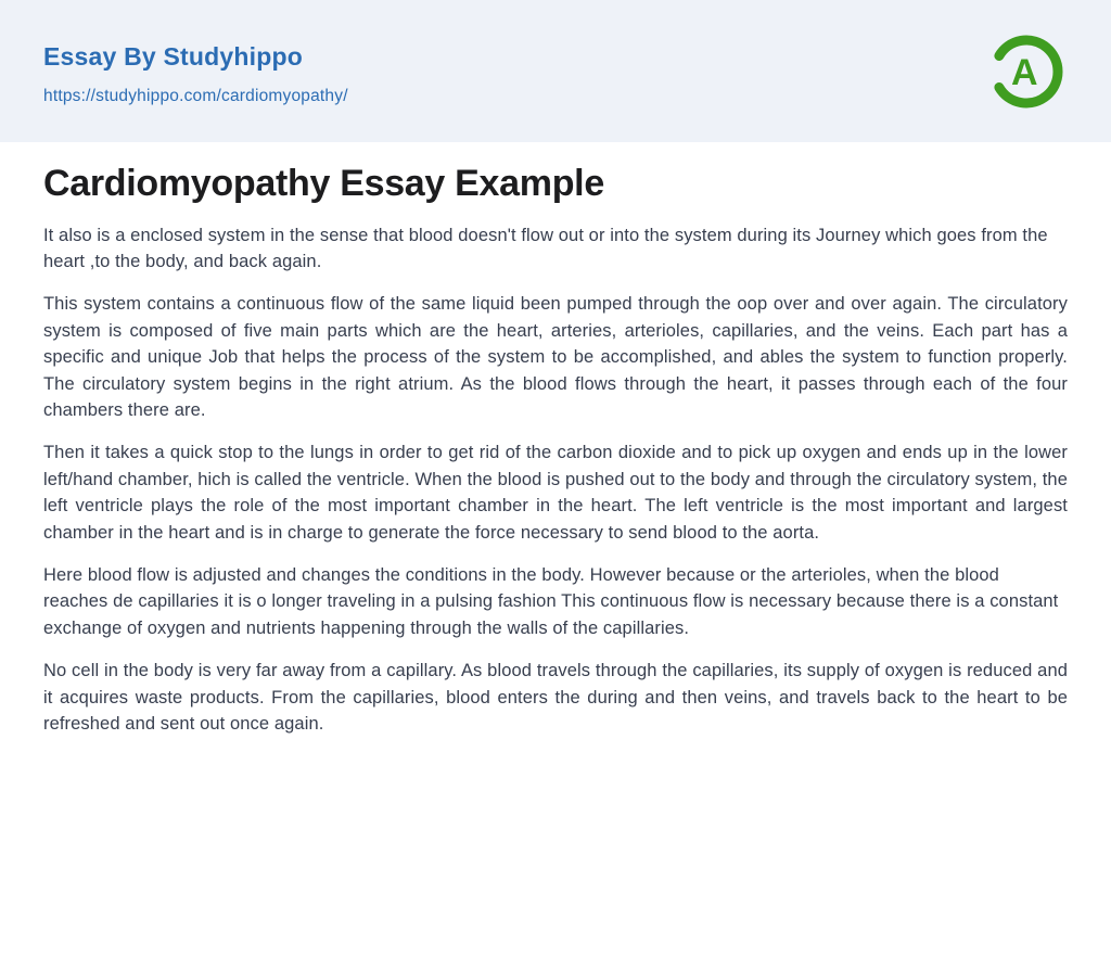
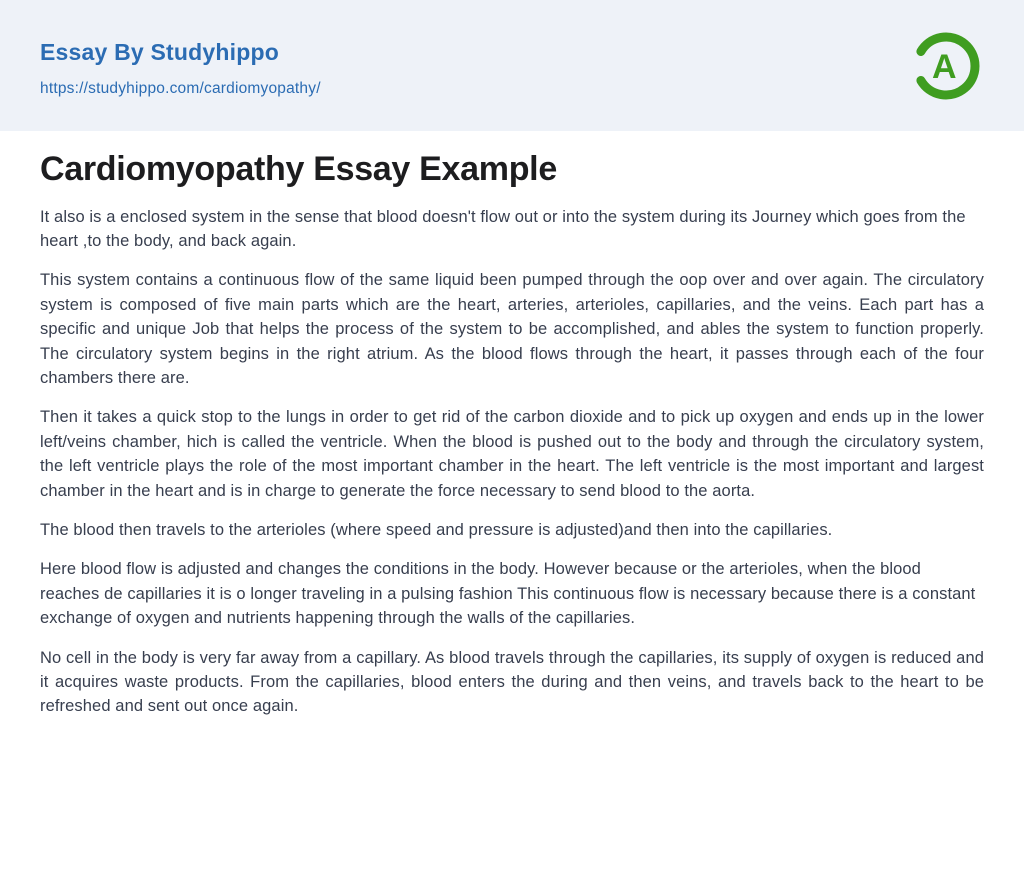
  Essay By Studyhippo
  https://studyhippo.com/cardiomyopathy/
  A
  Cardiomyopathy Essay Example
  It also is a enclosed system in the sense that blood doesn't flow out or into the system during its Journey which goes from the heart ,to the body, and back again.
  This system contains a continuous flow of the same liquid been pumped through the oop over and over again. The circulatory system is composed of five main parts which are the heart, arteries, arterioles, capillaries, and the veins. Each part has a specific and unique Job that helps the process of the system to be accomplished, and ables the system to function properly. The circulatory system begins in the right atrium. As the blood flows through the heart, it passes through each of the four chambers there are.
- Then it takes a quick stop to the lungs in order to get rid of the carbon dioxide and to pick up oxygen and ends up in the lower left/hand chamber, hich is called the ventricle. When the blood is pushed out to the body and through the circulatory system, the left ventricle plays the role of the most important chamber in the heart. The left ventricle is the most important and largest chamber in the heart and is in charge to generate the force necessary to send blood to the aorta.
+ Then it takes a quick stop to the lungs in order to get rid of the carbon dioxide and to pick up oxygen and ends up in the lower left/veins chamber, hich is called the ventricle. When the blood is pushed out to the body and through the circulatory system, the left ventricle plays the role of the most important chamber in the heart. The left ventricle is the most important and largest chamber in the heart and is in charge to generate the force necessary to send blood to the aorta.
+ The blood then travels to the arterioles (where speed and pressure is adjusted)and then into the capillaries.
  Here blood flow is adjusted and changes the conditions in the body. However because or the arterioles, when the blood reaches de capillaries it is o longer traveling in a pulsing fashion This continuous flow is necessary because there is a constant exchange of oxygen and nutrients happening through the walls of the capillaries.
  No cell in the body is very far away from a capillary. As blood travels through the capillaries, its supply of oxygen is reduced and it acquires waste products. From the capillaries, blood enters the during and then veins, and travels back to the heart to be refreshed and sent out once again.
